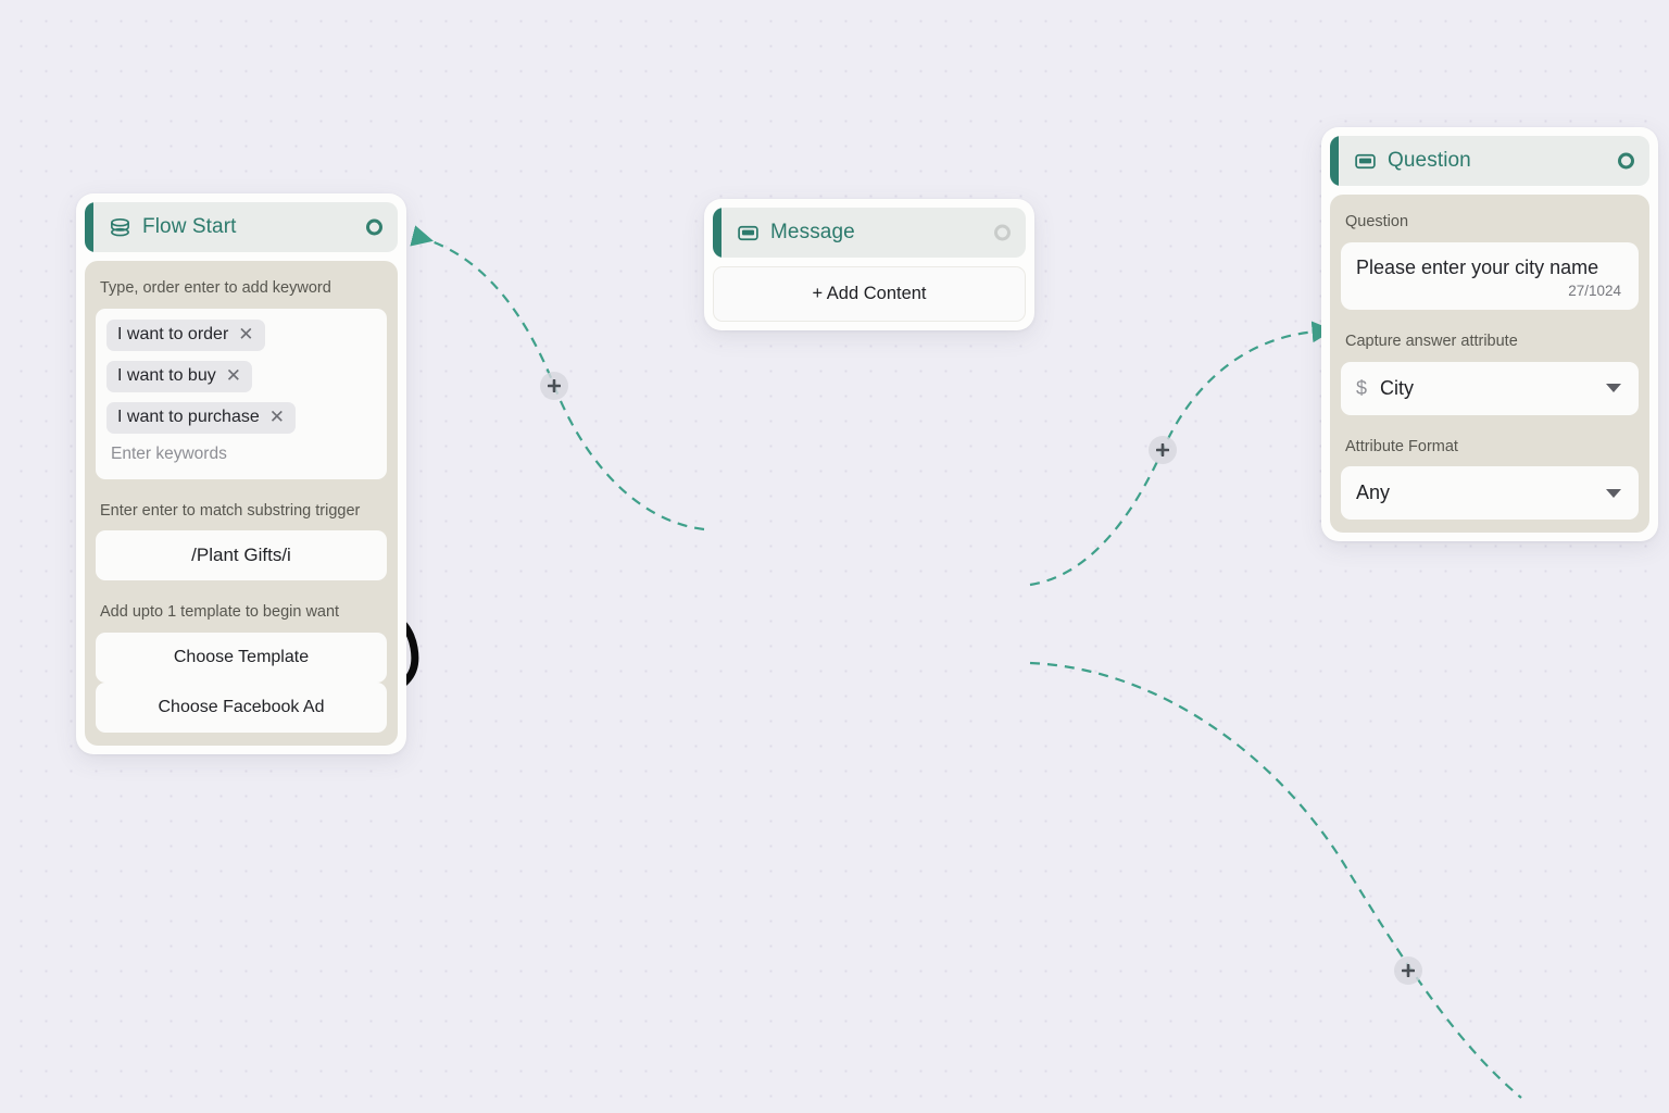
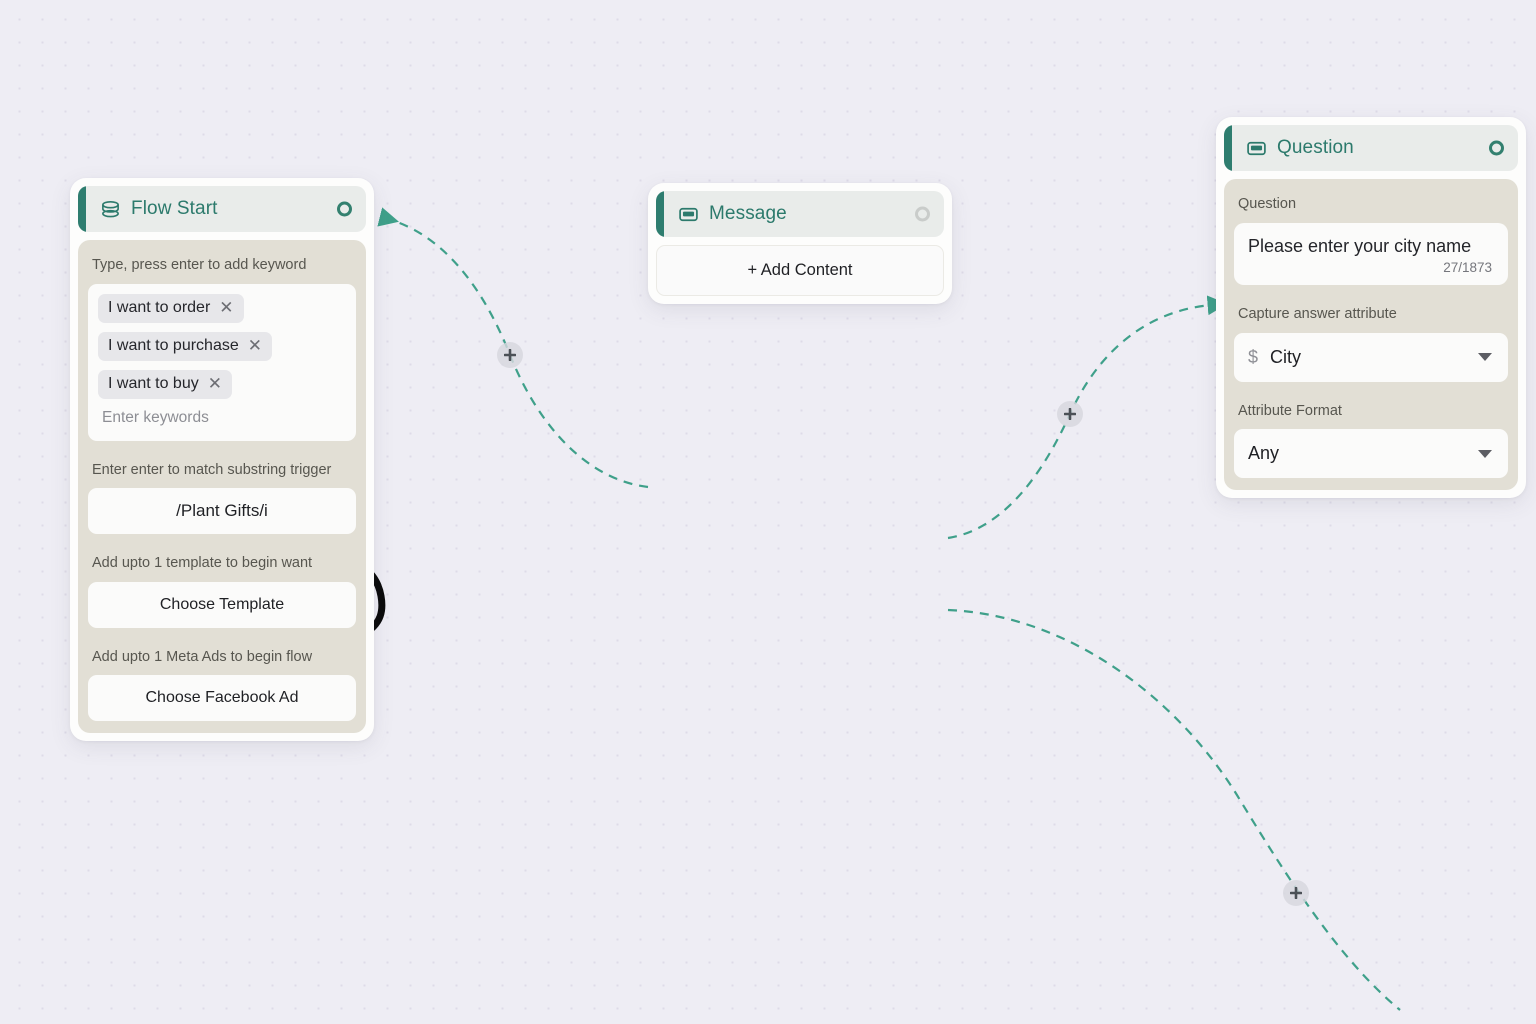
  Flow Start
- Type, order enter to add keyword
+ Type, press enter to add keyword
  I want to order
  ✕
- I want to buy
+ I want to purchase
  ✕
- I want to purchase
+ I want to buy
  ✕
  Enter keywords
  Enter enter to match substring trigger
  /Plant Gifts/i
  Add upto 1 template to begin want
  Choose Template
+ Add upto 1 Meta Ads to begin flow
  Choose Facebook Ad
  Message
  + Add Content
  Question
  Question
  Please enter your city name
- 27/1024
+ 27/1873
  Capture answer attribute
  $
  City
  Attribute Format
  Any
